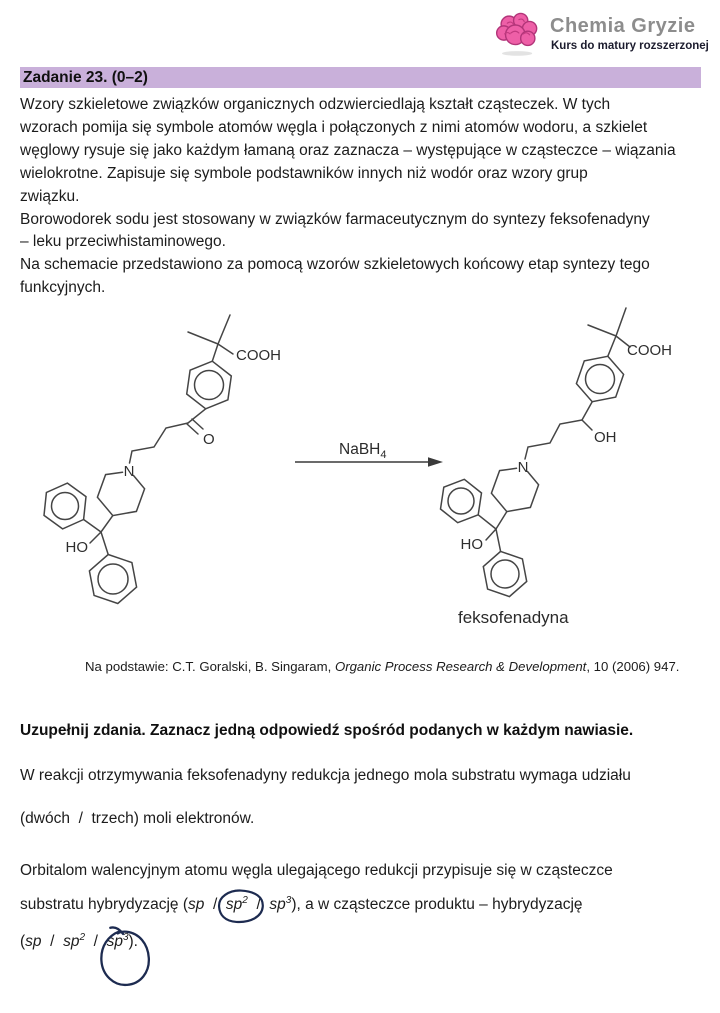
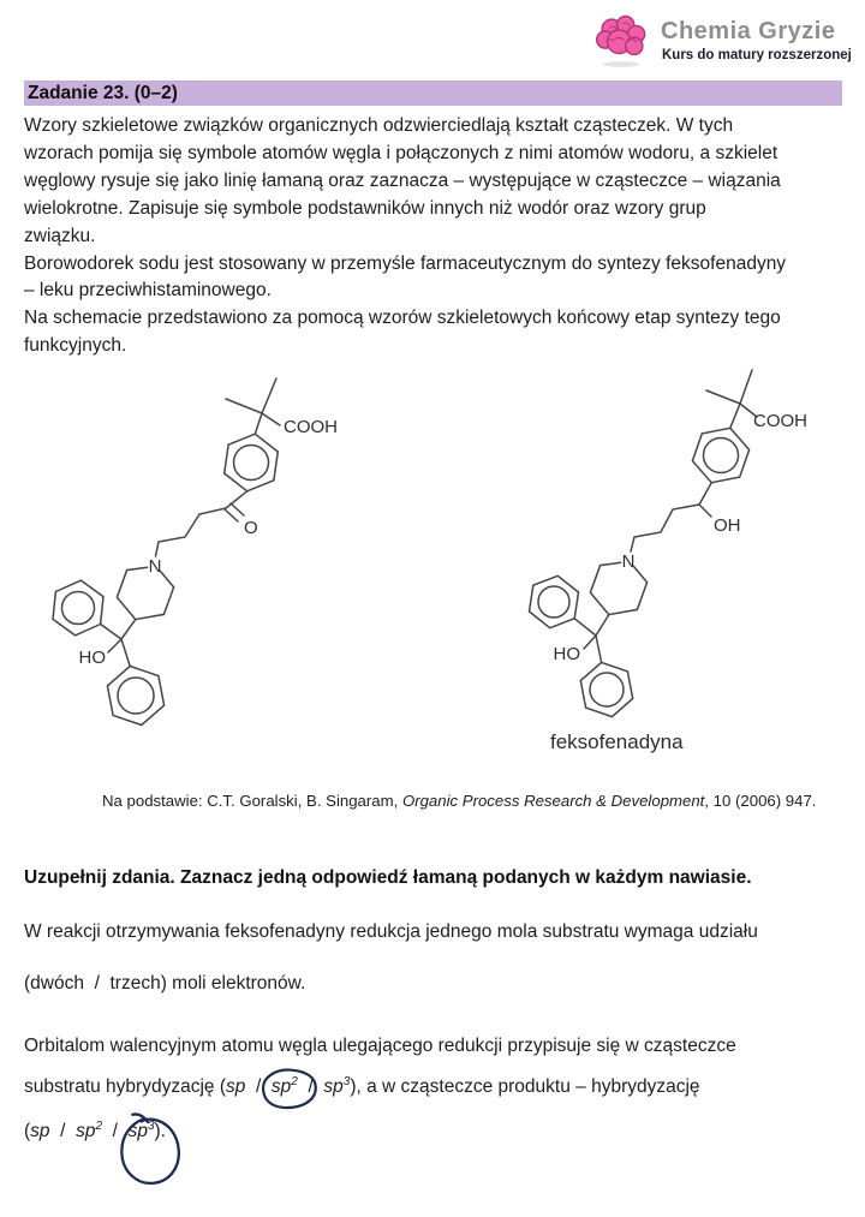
  Chemia Gryzie
  Kurs do matury rozszerzonej
  Zadanie 23. (0–2)
  Wzory szkieletowe związków organicznych odzwierciedlają kształt cząsteczek. W tych
  wzorach pomija się symbole atomów węgla i połączonych z nimi atomów wodoru, a szkielet
- węglowy rysuje się jako każdym łamaną oraz zaznacza – występujące w cząsteczce – wiązania
+ węglowy rysuje się jako linię łamaną oraz zaznacza – występujące w cząsteczce – wiązania
  wielokrotne. Zapisuje się symbole podstawników innych niż wodór oraz wzory grup
  związku.
- Borowodorek sodu jest stosowany w związków farmaceutycznym do syntezy feksofenadyny
+ Borowodorek sodu jest stosowany w przemyśle farmaceutycznym do syntezy feksofenadyny
  – leku przeciwhistaminowego.
  Na schemacie przedstawiono za pomocą wzorów szkieletowych końcowy etap syntezy tego
  funkcyjnych.
  COOH
  O
  N
  HO
- NaBH4
  COOH
  OH
  N
  HO
  feksofenadyna
  Na podstawie: C.T. Goralski, B. Singaram, Organic Process Research & Development, 10 (2006) 947.
- Uzupełnij zdania. Zaznacz jedną odpowiedź spośród podanych w każdym nawiasie.
+ Uzupełnij zdania. Zaznacz jedną odpowiedź łamaną podanych w każdym nawiasie.
  W reakcji otrzymywania feksofenadyny redukcja jednego mola substratu wymaga udziału
  (dwóch / trzech) moli elektronów.
  Orbitalom walencyjnym atomu węgla ulegającego redukcji przypisuje się w cząsteczce
  substratu hybrydyzację (sp / sp2 / sp3), a w cząsteczce produktu – hybrydyzację
  (sp / sp2 / sp3).
